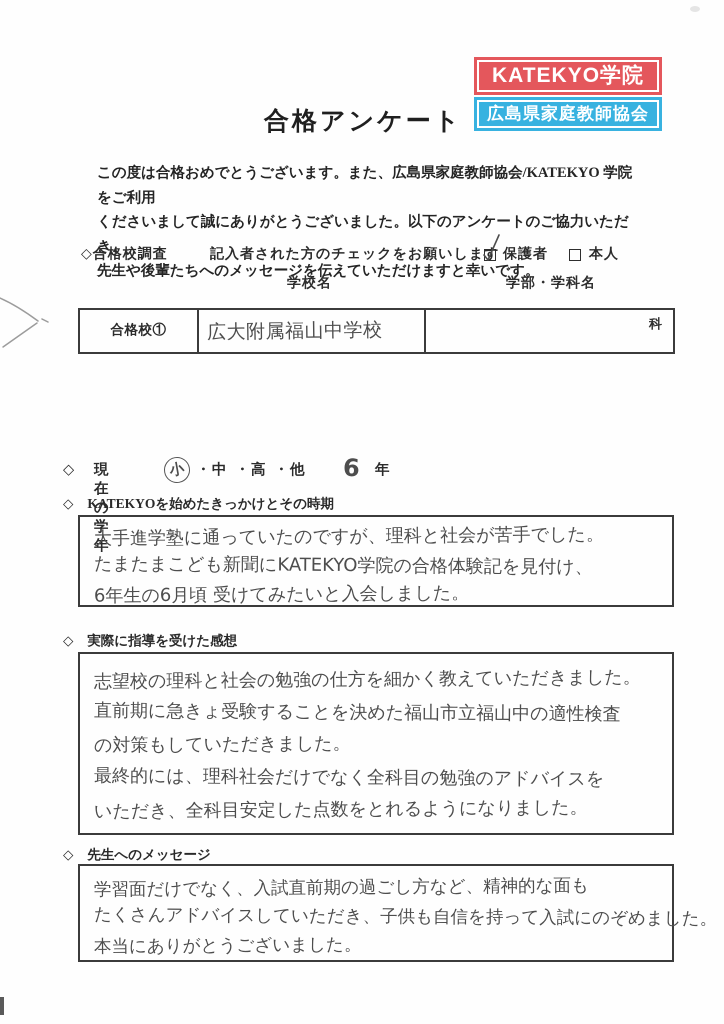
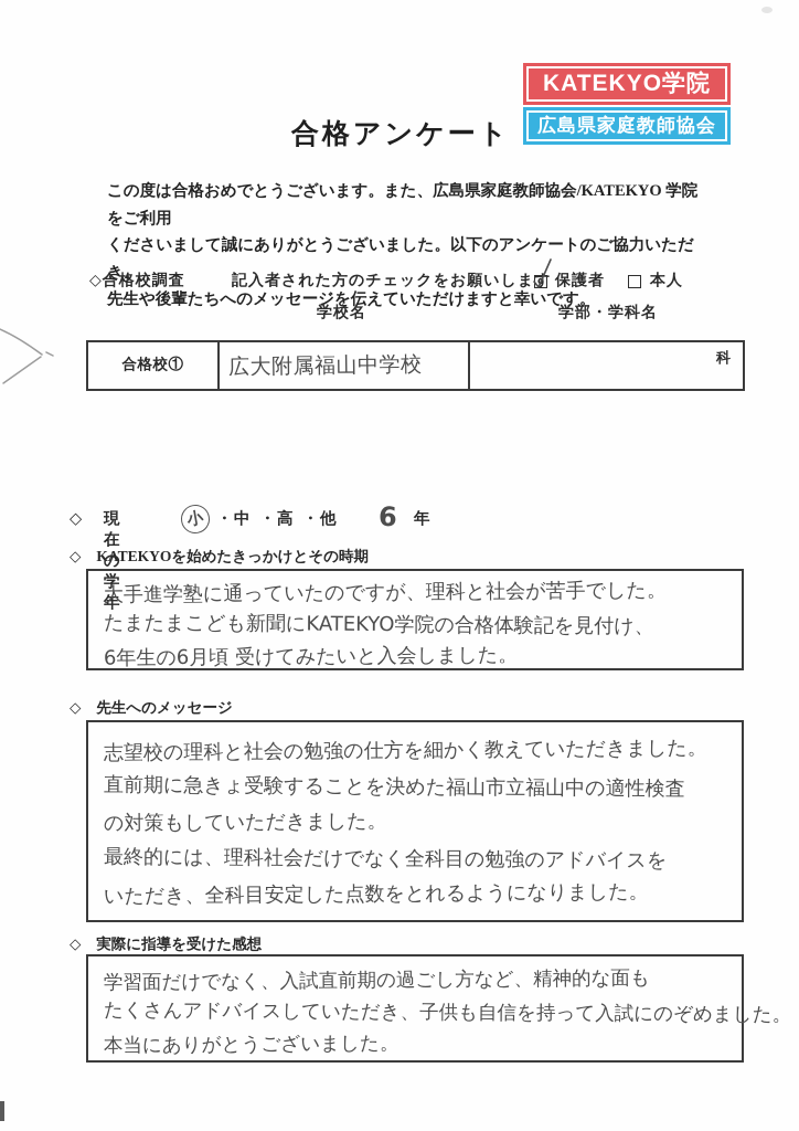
  KATEKYO学院
  広島県家庭教師協会
  合格アンケート
  この度は合格おめでとうございます。また、広島県家庭教師協会/KATEKYO 学院をご利用
  くださいまして誠にありがとうございました。以下のアンケートのご協力いただき、
  先生や後輩たちへのメッセージを伝えていただけますと幸いです。
  ◇合格校調査
  記入者された方のチェックをお願いします
  保護者
  本人
  学校名
  学部・学科名
  合格校①	広大附属福山中学校	科
  ◇
  現在の学年
  ・
  中
  ・
  高
  ・
  他
  年
  ◇ KATEKYOを始めたきっかけとその時期
  大手進学塾に通っていたのですが、理科と社会が苦手でした。 たまたまこども新聞にKATEKYO学院の合格体験記を見付け、 6年生の6月頃 受けてみたいと入会しました。
- ◇ 実際に指導を受けた感想
+ ◇ 先生へのメッセージ
  志望校の理科と社会の勉強の仕方を細かく教えていただきました。 直前期に急きょ受験することを決めた福山市立福山中の適性検査 の対策もしていただきました。 最終的には、理科社会だけでなく全科目の勉強のアドバイスを いただき、全科目安定した点数をとれるようになりました。
- ◇ 先生へのメッセージ
+ ◇ 実際に指導を受けた感想
  学習面だけでなく、入試直前期の過ごし方など、精神的な面も たくさんアドバイスしていただき、子供も自信を持って入試にのぞめました。 本当にありがとうございました。
